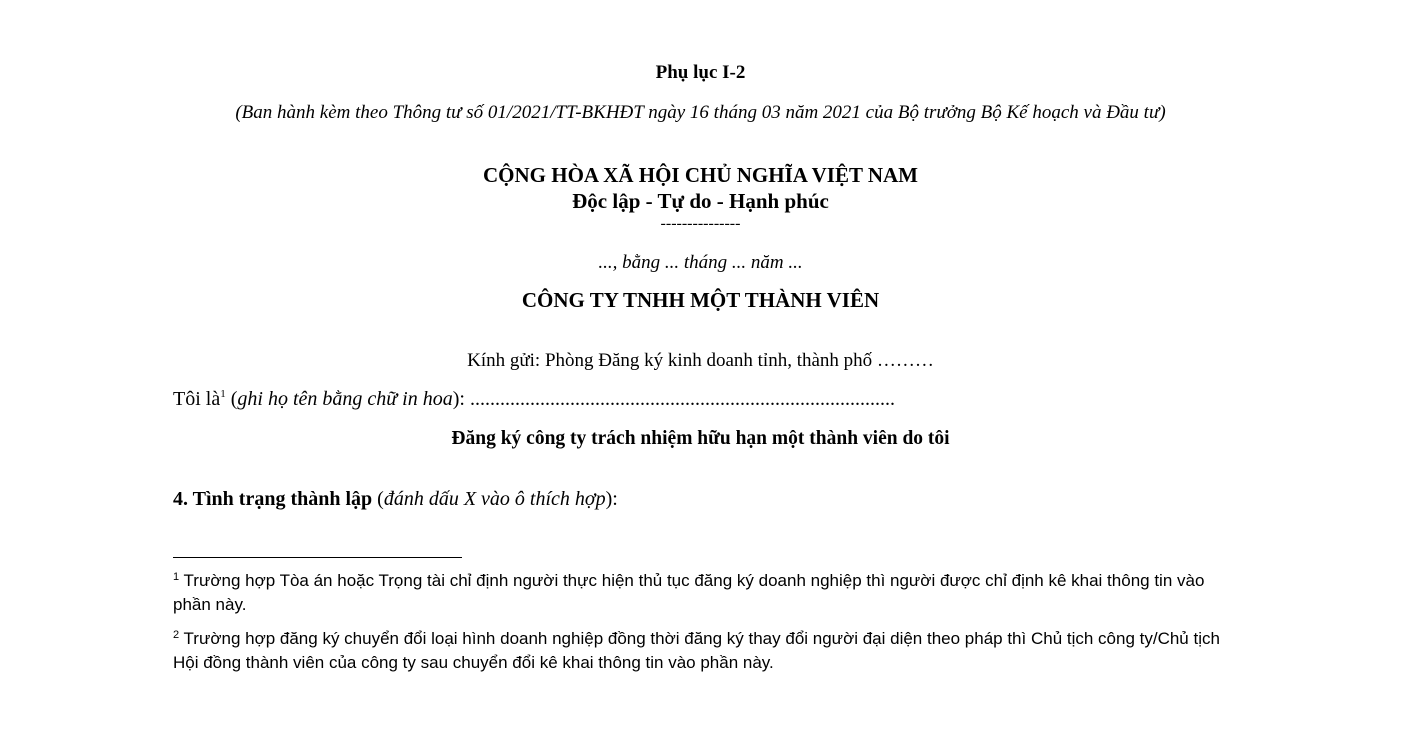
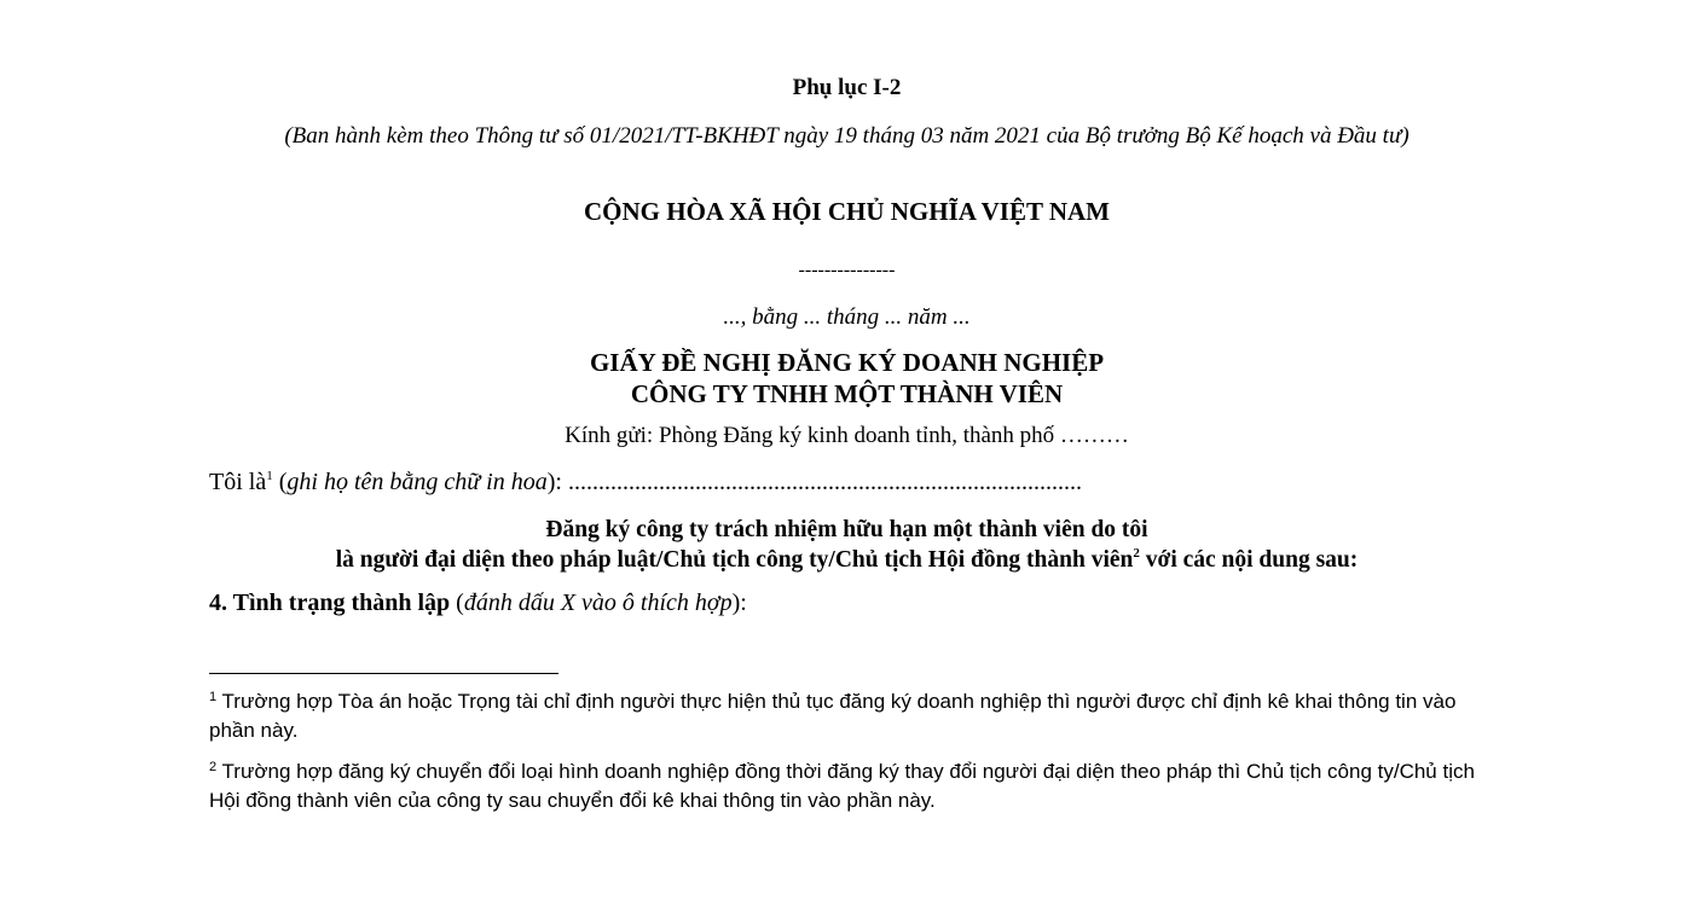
  Phụ lục I-2
- (Ban hành kèm theo Thông tư số 01/2021/TT-BKHĐT ngày 16 tháng 03 năm 2021 của Bộ trưởng Bộ Kế hoạch và Đầu tư)
+ (Ban hành kèm theo Thông tư số 01/2021/TT-BKHĐT ngày 19 tháng 03 năm 2021 của Bộ trưởng Bộ Kế hoạch và Đầu tư)
  CỘNG HÒA XÃ HỘI CHỦ NGHĨA VIỆT NAM
- Độc lập - Tự do - Hạnh phúc
  ---------------
  ..., bằng ... tháng ... năm ...
+ GIẤY ĐỀ NGHỊ ĐĂNG KÝ DOANH NGHIỆP
  CÔNG TY TNHH MỘT THÀNH VIÊN
  Kính gửi: Phòng Đăng ký kinh doanh tỉnh, thành phố ………
  Tôi là1 (ghi họ tên bằng chữ in hoa): .....................................................................................
  Đăng ký công ty trách nhiệm hữu hạn một thành viên do tôi
+ là người đại diện theo pháp luật/Chủ tịch công ty/Chủ tịch Hội đồng thành viên2 với các nội dung sau:
  4. Tình trạng thành lập (đánh dấu X vào ô thích hợp):
  1 Trường hợp Tòa án hoặc Trọng tài chỉ định người thực hiện thủ tục đăng ký doanh nghiệp thì người được chỉ định kê khai thông tin vào phần này.
  2 Trường hợp đăng ký chuyển đổi loại hình doanh nghiệp đồng thời đăng ký thay đổi người đại diện theo pháp thì Chủ tịch công ty/Chủ tịch Hội đồng thành viên của công ty sau chuyển đổi kê khai thông tin vào phần này.
